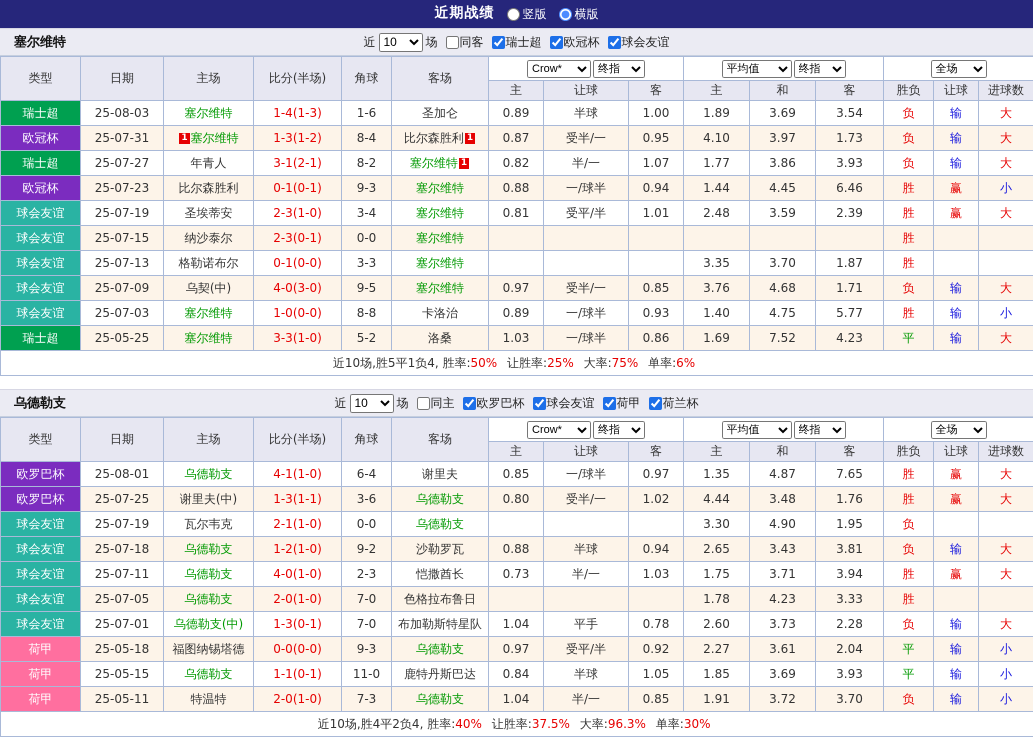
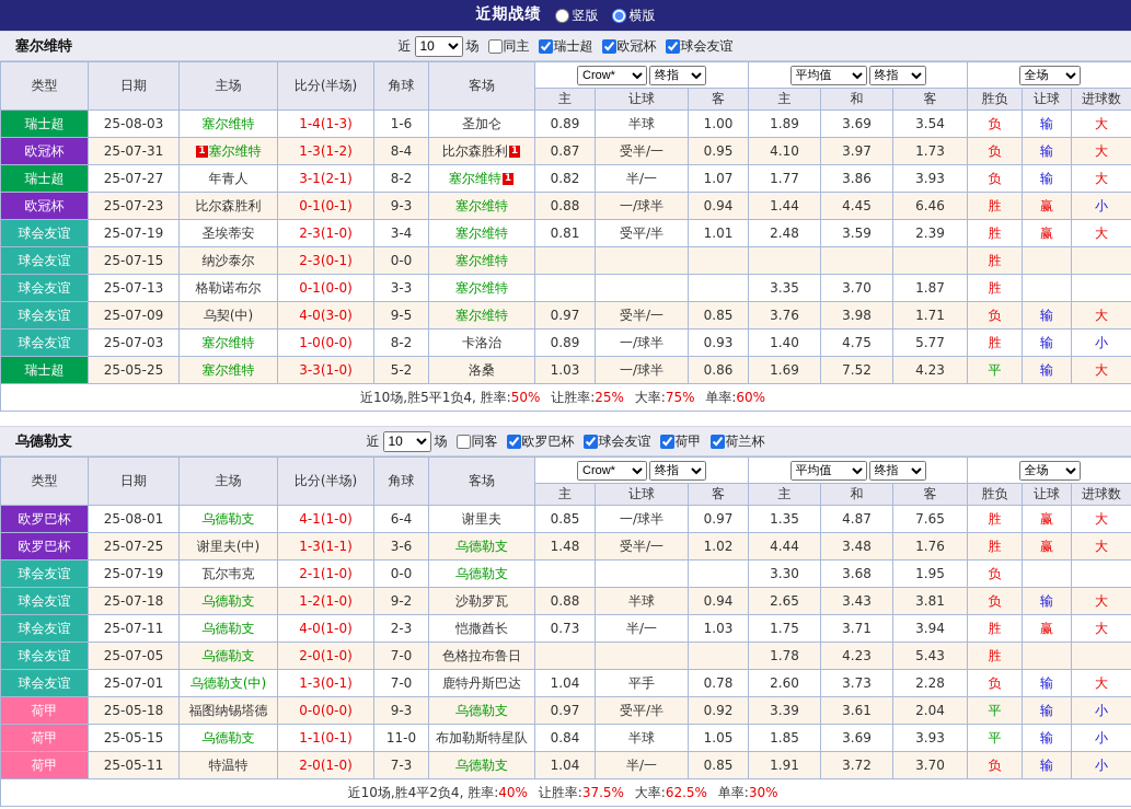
  近期战绩
  竖版
  横版
  塞尔维特
  近
  10
  场
- 同客
+ 同主
  瑞士超
  欧冠杯
  球会友谊
  类型	日期	主场	比分(半场)	角球	客场	Crow* 终指	平均值 终指	全场
  主	让球	客	主	和	客	胜负	让球	进球数
  瑞士超	25-08-03	塞尔维特	1-4(1-3)	1-6	圣加仑	0.89	半球	1.00	1.89	3.69	3.54	负	输	大
  欧冠杯	25-07-31	1 塞尔维特	1-3(1-2)	8-4	比尔森胜利 1	0.87	受半/一	0.95	4.10	3.97	1.73	负	输	大
  瑞士超	25-07-27	年青人	3-1(2-1)	8-2	塞尔维特 1	0.82	半/一	1.07	1.77	3.86	3.93	负	输	大
  欧冠杯	25-07-23	比尔森胜利	0-1(0-1)	9-3	塞尔维特	0.88	一/球半	0.94	1.44	4.45	6.46	胜	赢	小
  球会友谊	25-07-19	圣埃蒂安	2-3(1-0)	3-4	塞尔维特	0.81	受平/半	1.01	2.48	3.59	2.39	胜	赢	大
  球会友谊	25-07-15	纳沙泰尔	2-3(0-1)	0-0	塞尔维特							胜
  球会友谊	25-07-13	格勒诺布尔	0-1(0-0)	3-3	塞尔维特				3.35	3.70	1.87	胜
- 球会友谊	25-07-09	乌契(中)	4-0(3-0)	9-5	塞尔维特	0.97	受半/一	0.85	3.76	4.68	1.71	负	输	大
+ 球会友谊	25-07-09	乌契(中)	4-0(3-0)	9-5	塞尔维特	0.97	受半/一	0.85	3.76	3.98	1.71	负	输	大
- 球会友谊	25-07-03	塞尔维特	1-0(0-0)	8-8	卡洛治	0.89	一/球半	0.93	1.40	4.75	5.77	胜	输	小
+ 球会友谊	25-07-03	塞尔维特	1-0(0-0)	8-2	卡洛治	0.89	一/球半	0.93	1.40	4.75	5.77	胜	输	小
  瑞士超	25-05-25	塞尔维特	3-3(1-0)	5-2	洛桑	1.03	一/球半	0.86	1.69	7.52	4.23	平	输	大
- 近10场,胜5平1负4, 胜率:50% 让胜率:25% 大率:75% 单率:6%
+ 近10场,胜5平1负4, 胜率:50% 让胜率:25% 大率:75% 单率:60%
  乌德勒支
  近
  10
  场
- 同主
+ 同客
  欧罗巴杯
  球会友谊
  荷甲
  荷兰杯
  类型	日期	主场	比分(半场)	角球	客场	Crow* 终指	平均值 终指	全场
  主	让球	客	主	和	客	胜负	让球	进球数
  欧罗巴杯	25-08-01	乌德勒支	4-1(1-0)	6-4	谢里夫	0.85	一/球半	0.97	1.35	4.87	7.65	胜	赢	大
- 欧罗巴杯	25-07-25	谢里夫(中)	1-3(1-1)	3-6	乌德勒支	0.80	受半/一	1.02	4.44	3.48	1.76	胜	赢	大
+ 欧罗巴杯	25-07-25	谢里夫(中)	1-3(1-1)	3-6	乌德勒支	1.48	受半/一	1.02	4.44	3.48	1.76	胜	赢	大
- 球会友谊	25-07-19	瓦尔韦克	2-1(1-0)	0-0	乌德勒支				3.30	4.90	1.95	负
+ 球会友谊	25-07-19	瓦尔韦克	2-1(1-0)	0-0	乌德勒支				3.30	3.68	1.95	负
  球会友谊	25-07-18	乌德勒支	1-2(1-0)	9-2	沙勒罗瓦	0.88	半球	0.94	2.65	3.43	3.81	负	输	大
  球会友谊	25-07-11	乌德勒支	4-0(1-0)	2-3	恺撒酋长	0.73	半/一	1.03	1.75	3.71	3.94	胜	赢	大
- 球会友谊	25-07-05	乌德勒支	2-0(1-0)	7-0	色格拉布鲁日				1.78	4.23	3.33	胜
+ 球会友谊	25-07-05	乌德勒支	2-0(1-0)	7-0	色格拉布鲁日				1.78	4.23	5.43	胜
- 球会友谊	25-07-01	乌德勒支(中)	1-3(0-1)	7-0	布加勒斯特星队	1.04	平手	0.78	2.60	3.73	2.28	负	输	大
+ 球会友谊	25-07-01	乌德勒支(中)	1-3(0-1)	7-0	鹿特丹斯巴达	1.04	平手	0.78	2.60	3.73	2.28	负	输	大
- 荷甲	25-05-18	福图纳锡塔德	0-0(0-0)	9-3	乌德勒支	0.97	受平/半	0.92	2.27	3.61	2.04	平	输	小
+ 荷甲	25-05-18	福图纳锡塔德	0-0(0-0)	9-3	乌德勒支	0.97	受平/半	0.92	3.39	3.61	2.04	平	输	小
- 荷甲	25-05-15	乌德勒支	1-1(0-1)	11-0	鹿特丹斯巴达	0.84	半球	1.05	1.85	3.69	3.93	平	输	小
+ 荷甲	25-05-15	乌德勒支	1-1(0-1)	11-0	布加勒斯特星队	0.84	半球	1.05	1.85	3.69	3.93	平	输	小
  荷甲	25-05-11	特温特	2-0(1-0)	7-3	乌德勒支	1.04	半/一	0.85	1.91	3.72	3.70	负	输	小
- 近10场,胜4平2负4, 胜率:40% 让胜率:37.5% 大率:96.3% 单率:30%
+ 近10场,胜4平2负4, 胜率:40% 让胜率:37.5% 大率:62.5% 单率:30%
